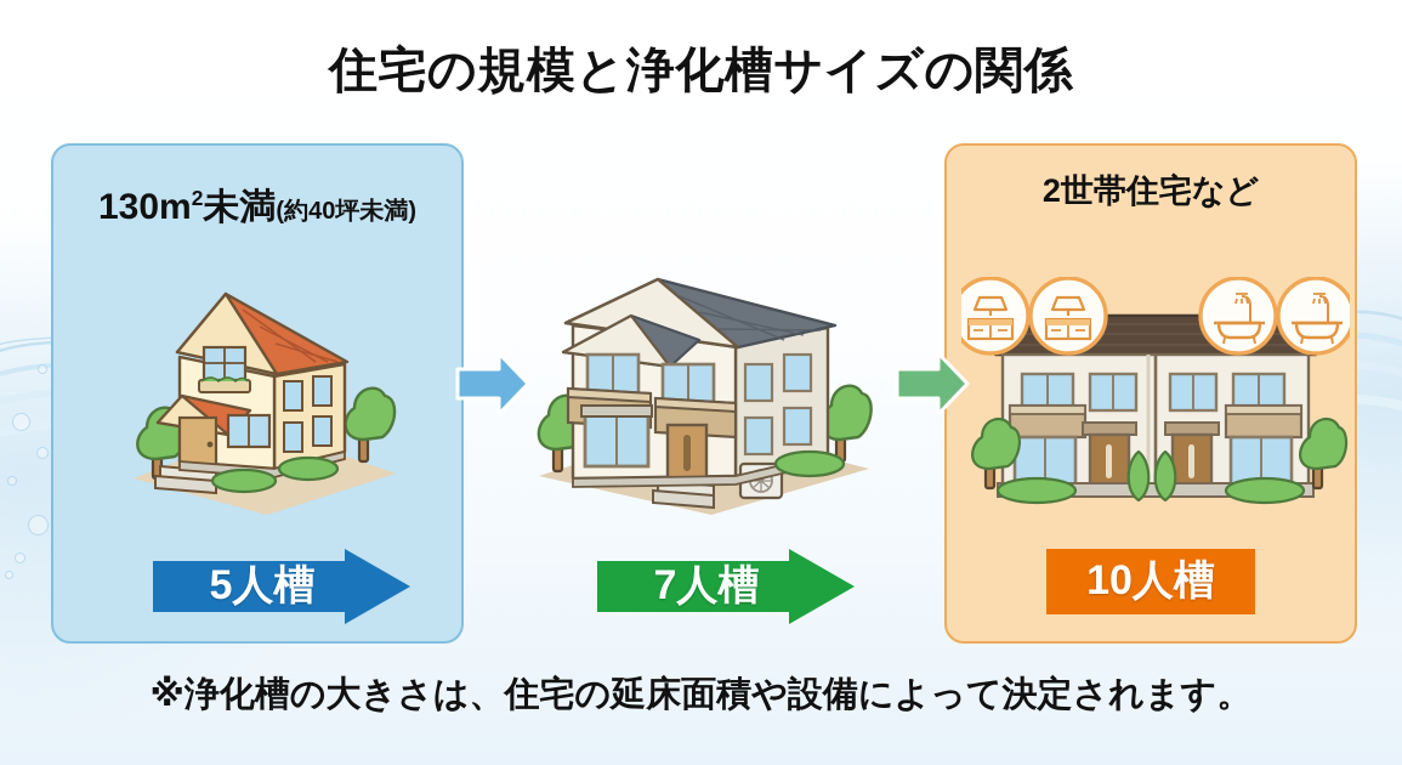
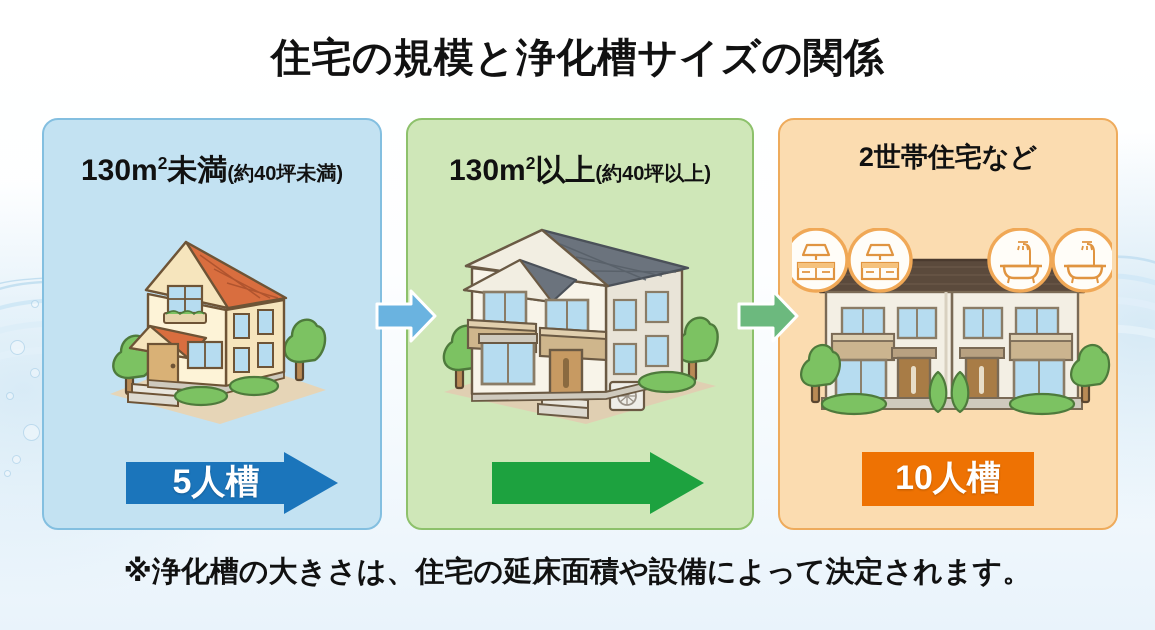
  住宅の規模と浄化槽サイズの関係
  130m2未満(約40坪未満)
+ 130m2以上(約40坪以上)
  2世帯住宅など
  5人槽
- 7人槽
  10人槽
  ※浄化槽の大きさは、住宅の延床面積や設備によって決定されます。
